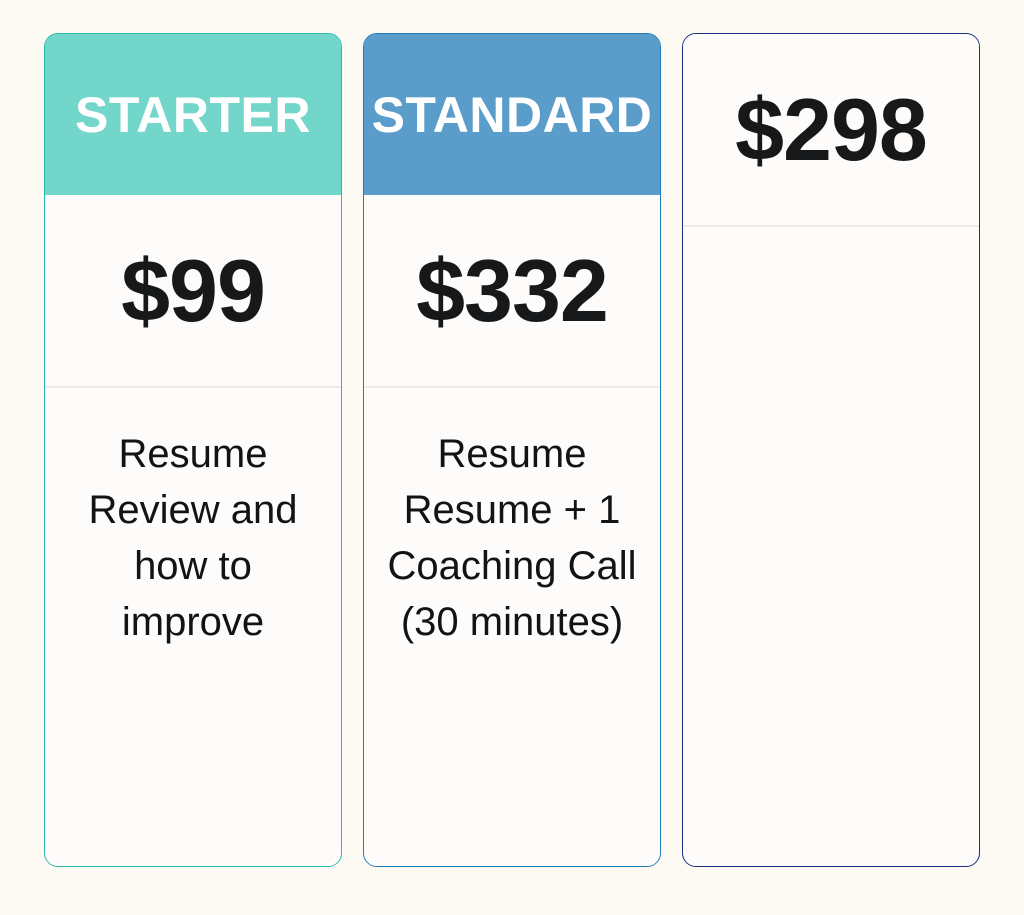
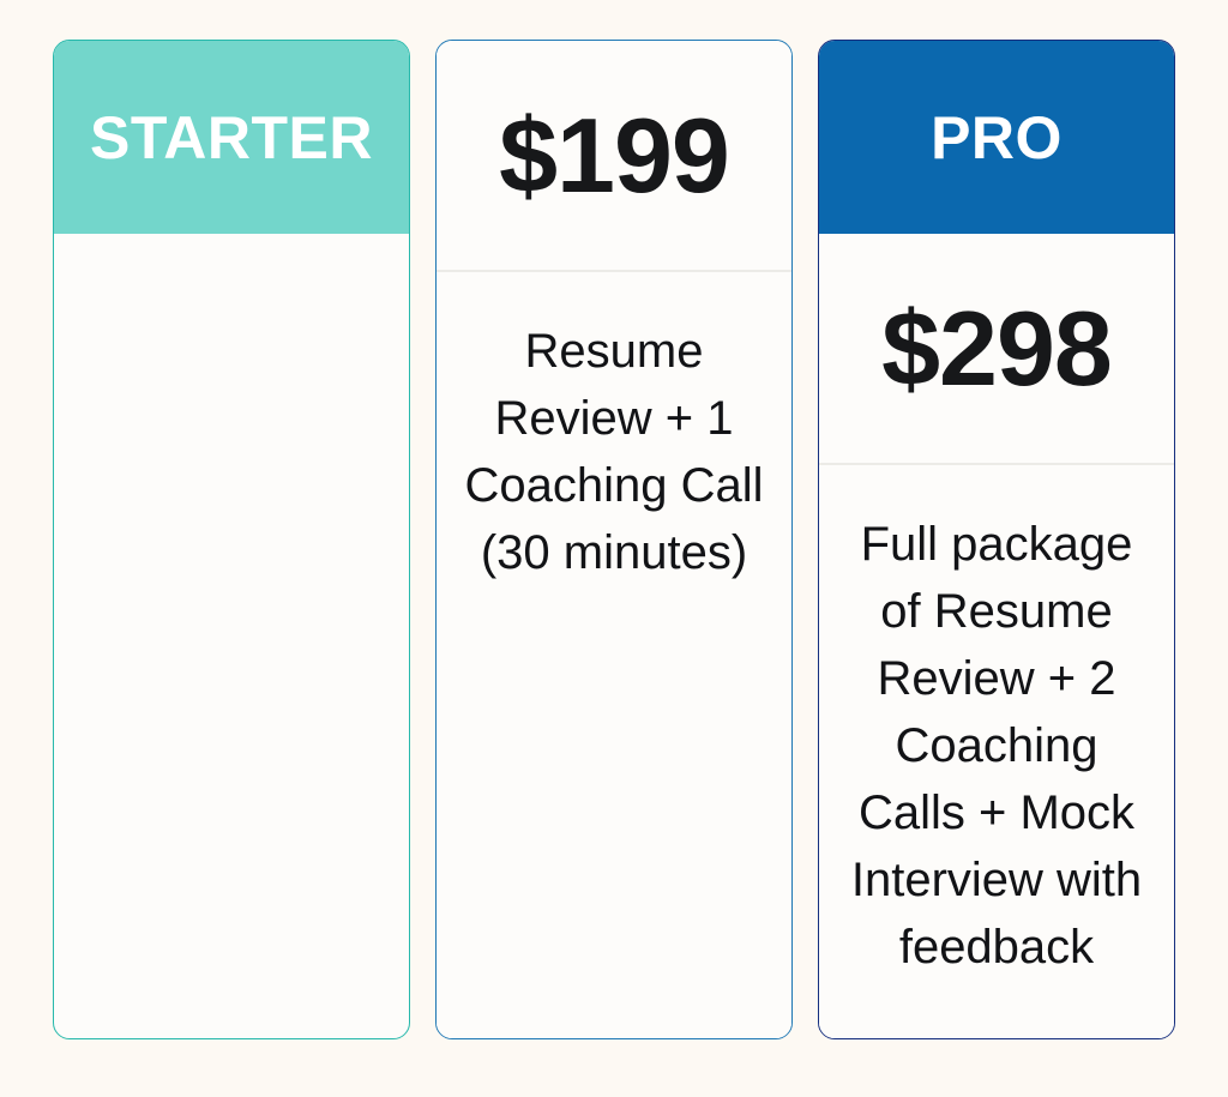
  STARTER
- $99
- Resume Review and how to improve
- STANDARD
- $332
+ $199
- Resume Resume + 1 Coaching Call (30 minutes)
+ Resume Review + 1 Coaching Call (30 minutes)
+ PRO
  $298
+ Full package of Resume Review + 2 Coaching Calls + Mock Interview with feedback
